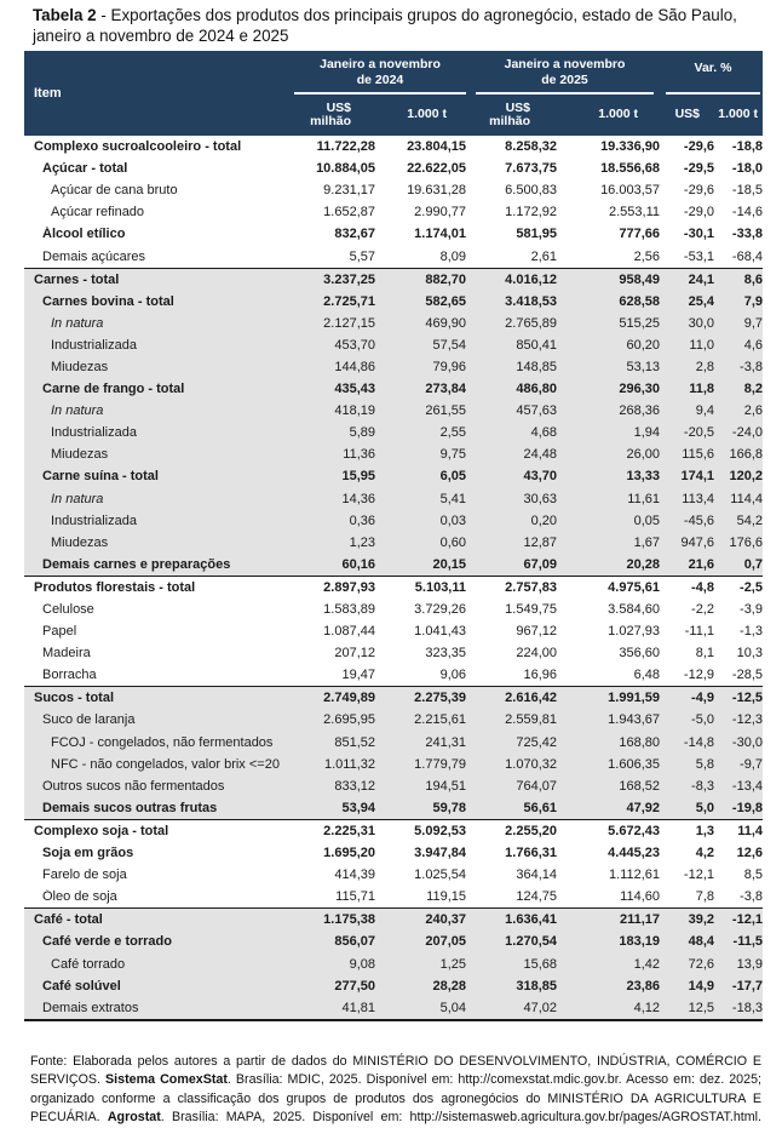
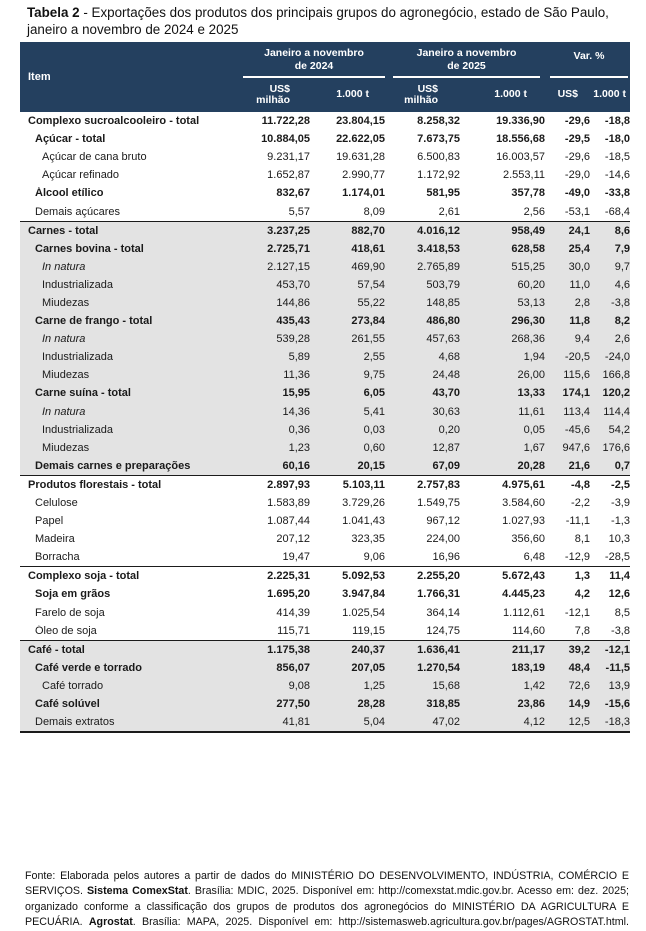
  Tabela 2 - Exportações dos produtos dos principais grupos do agronegócio, estado de São Paulo, janeiro a novembro de 2024 e 2025
  Item
  Janeiro a novembro
  de 2024
  Janeiro a novembro
  de 2025
  Var. %
  US$
  milhão
  1.000 t
  US$
  milhão
  1.000 t
  US$
  1.000 t
  Complexo sucroalcooleiro - total
  11.722,28
  23.804,15
  8.258,32
  19.336,90
  -29,6
  -18,8
  Açúcar - total
  10.884,05
  22.622,05
  7.673,75
  18.556,68
  -29,5
  -18,0
  Açúcar de cana bruto
  9.231,17
  19.631,28
  6.500,83
  16.003,57
  -29,6
  -18,5
  Açúcar refinado
  1.652,87
  2.990,77
  1.172,92
  2.553,11
  -29,0
  -14,6
  Álcool etílico
  832,67
  1.174,01
  581,95
- 777,66
+ 357,78
- -30,1
+ -49,0
  -33,8
  Demais açúcares
  5,57
  8,09
  2,61
  2,56
  -53,1
  -68,4
  Carnes - total
  3.237,25
  882,70
  4.016,12
  958,49
  24,1
  8,6
  Carnes bovina - total
  2.725,71
- 582,65
+ 418,61
  3.418,53
  628,58
  25,4
  7,9
  In natura
  2.127,15
  469,90
  2.765,89
  515,25
  30,0
  9,7
  Industrializada
  453,70
  57,54
- 850,41
+ 503,79
  60,20
  11,0
  4,6
  Miudezas
  144,86
- 79,96
+ 55,22
  148,85
  53,13
  2,8
  -3,8
  Carne de frango - total
  435,43
  273,84
  486,80
  296,30
  11,8
  8,2
  In natura
- 418,19
+ 539,28
  261,55
  457,63
  268,36
  9,4
  2,6
  Industrializada
  5,89
  2,55
  4,68
  1,94
  -20,5
  -24,0
  Miudezas
  11,36
  9,75
  24,48
  26,00
  115,6
  166,8
  Carne suína - total
  15,95
  6,05
  43,70
  13,33
  174,1
  120,2
  In natura
  14,36
  5,41
  30,63
  11,61
  113,4
  114,4
  Industrializada
  0,36
  0,03
  0,20
  0,05
  -45,6
  54,2
  Miudezas
  1,23
  0,60
  12,87
  1,67
  947,6
  176,6
  Demais carnes e preparações
  60,16
  20,15
  67,09
  20,28
  21,6
  0,7
  Produtos florestais - total
  2.897,93
  5.103,11
  2.757,83
  4.975,61
  -4,8
  -2,5
  Celulose
  1.583,89
  3.729,26
  1.549,75
  3.584,60
  -2,2
  -3,9
  Papel
  1.087,44
  1.041,43
  967,12
  1.027,93
  -11,1
  -1,3
  Madeira
  207,12
  323,35
  224,00
  356,60
  8,1
  10,3
  Borracha
  19,47
  9,06
  16,96
  6,48
  -12,9
  -28,5
- Sucos - total
- 2.749,89
- 2.275,39
- 2.616,42
- 1.991,59
- -4,9
- -12,5
- Suco de laranja
- 2.695,95
- 2.215,61
- 2.559,81
- 1.943,67
- -5,0
- -12,3
- FCOJ - congelados, não fermentados
- 851,52
- 241,31
- 725,42
- 168,80
- -14,8
- -30,0
- NFC - não congelados, valor brix <=20
- 1.011,32
- 1.779,79
- 1.070,32
- 1.606,35
- 5,8
- -9,7
- Outros sucos não fermentados
- 833,12
- 194,51
- 764,07
- 168,52
- -8,3
- -13,4
- Demais sucos outras frutas
- 53,94
- 59,78
- 56,61
- 47,92
- 5,0
- -19,8
  Complexo soja - total
  2.225,31
  5.092,53
  2.255,20
  5.672,43
  1,3
  11,4
  Soja em grãos
  1.695,20
  3.947,84
  1.766,31
  4.445,23
  4,2
  12,6
  Farelo de soja
  414,39
  1.025,54
  364,14
  1.112,61
  -12,1
  8,5
  Óleo de soja
  115,71
  119,15
  124,75
  114,60
  7,8
  -3,8
  Café - total
  1.175,38
  240,37
  1.636,41
  211,17
  39,2
  -12,1
  Café verde e torrado
  856,07
  207,05
  1.270,54
  183,19
  48,4
  -11,5
  Café torrado
  9,08
  1,25
  15,68
  1,42
  72,6
  13,9
  Café solúvel
  277,50
  28,28
  318,85
  23,86
  14,9
- -17,7
+ -15,6
  Demais extratos
  41,81
  5,04
  47,02
  4,12
  12,5
  -18,3
  Fonte: Elaborada pelos autores a partir de dados do MINISTÉRIO DO DESENVOLVIMENTO, INDÚSTRIA, COMÉRCIO E SERVIÇOS. Sistema ComexStat. Brasília: MDIC, 2025. Disponível em: http://comexstat.mdic.gov.br. Acesso em: dez. 2025; organizado conforme a classificação dos grupos de produtos dos agronegócios do MINISTÉRIO DA AGRICULTURA E PECUÁRIA. Agrostat. Brasília: MAPA, 2025. Disponível em: http://sistemasweb.agricultura.gov.br/pages/AGROSTAT.html.
